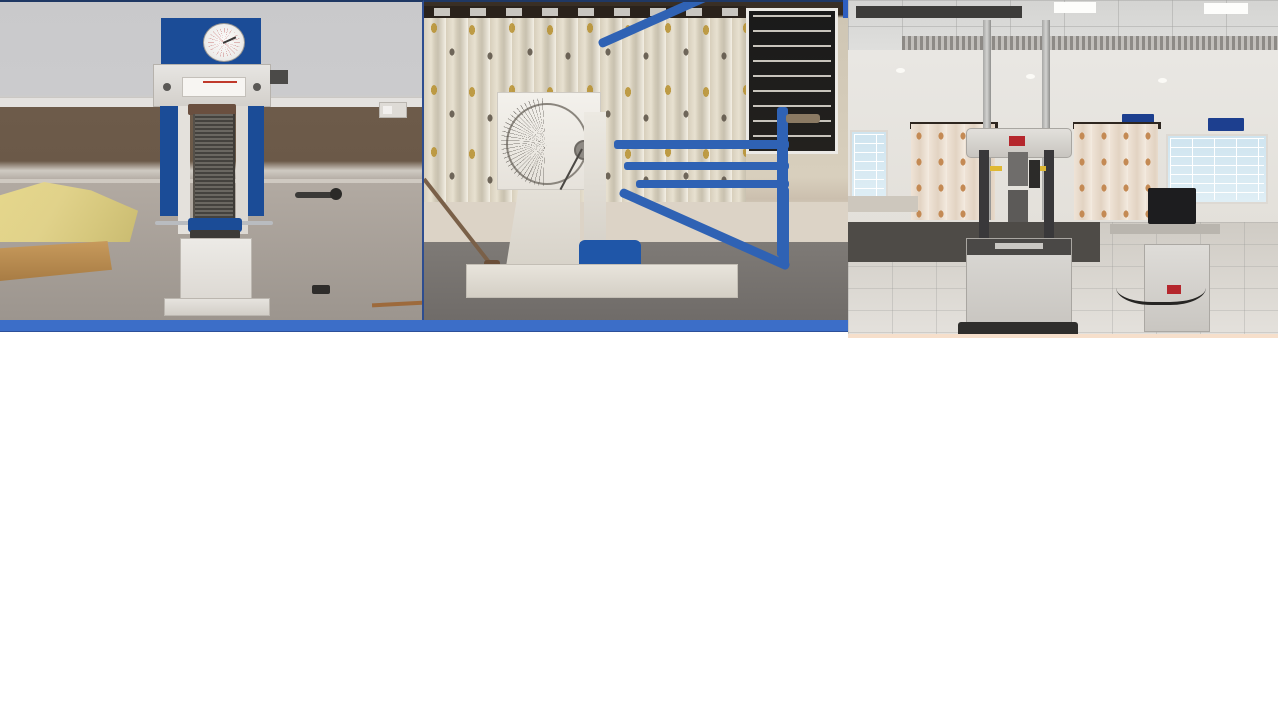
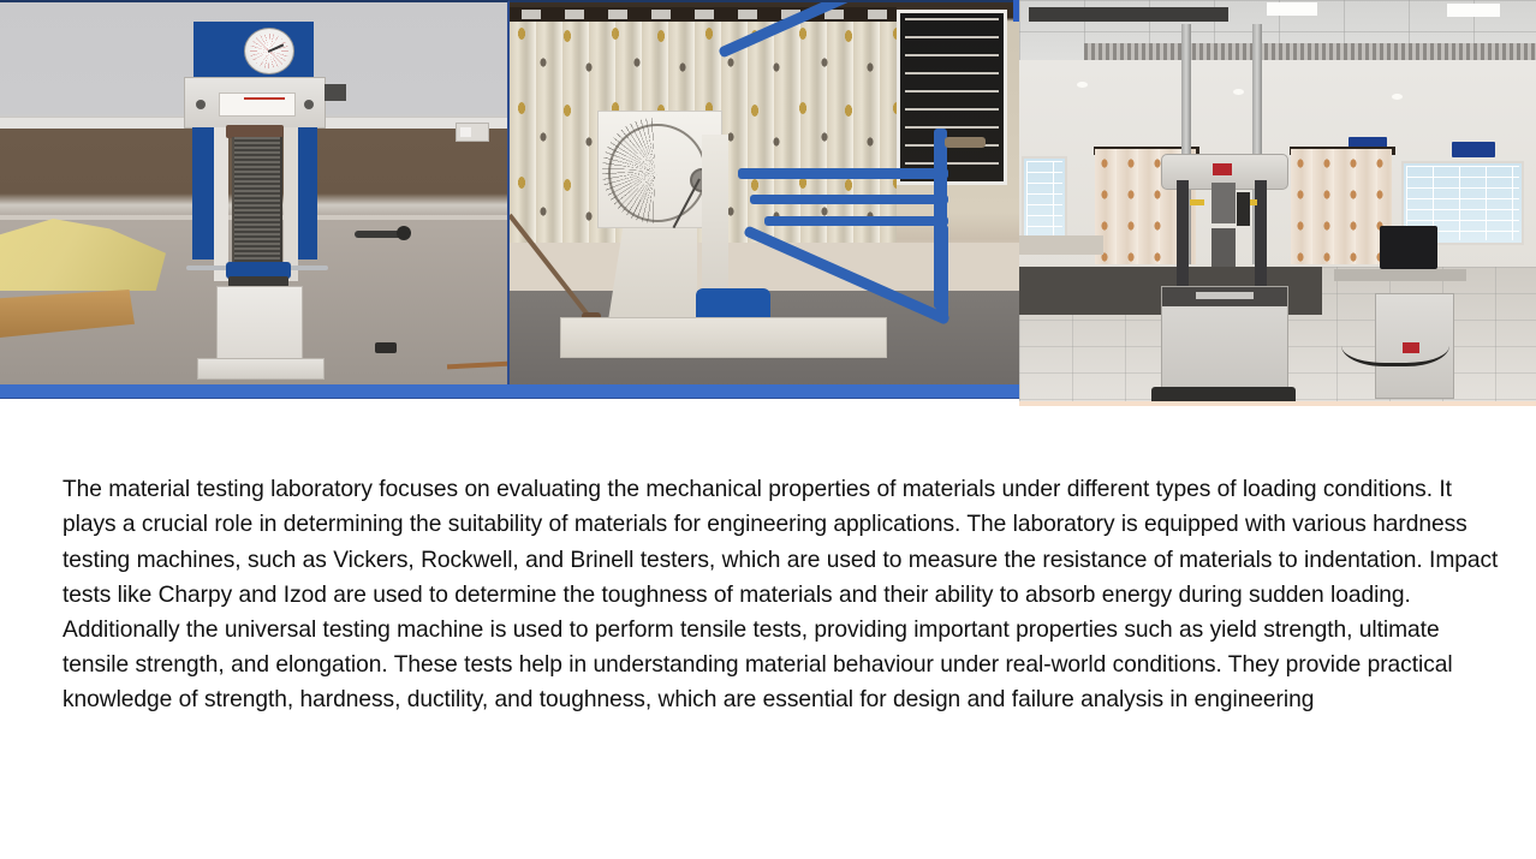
+ The material testing laboratory focuses on evaluating the mechanical properties of materials under different types of loading conditions. It plays a crucial role in determining the suitability of materials for engineering applications. The laboratory is equipped with various hardness testing machines, such as Vickers, Rockwell, and Brinell testers, which are used to measure the resistance of materials to indentation. Impact tests like Charpy and Izod are used to determine the toughness of materials and their ability to absorb energy during sudden loading. Additionally the universal testing machine is used to perform tensile tests, providing important properties such as yield strength, ultimate tensile strength, and elongation. These tests help in understanding material behaviour under real-world conditions. They provide practical knowledge of strength, hardness, ductility, and toughness, which are essential for design and failure analysis in engineering
